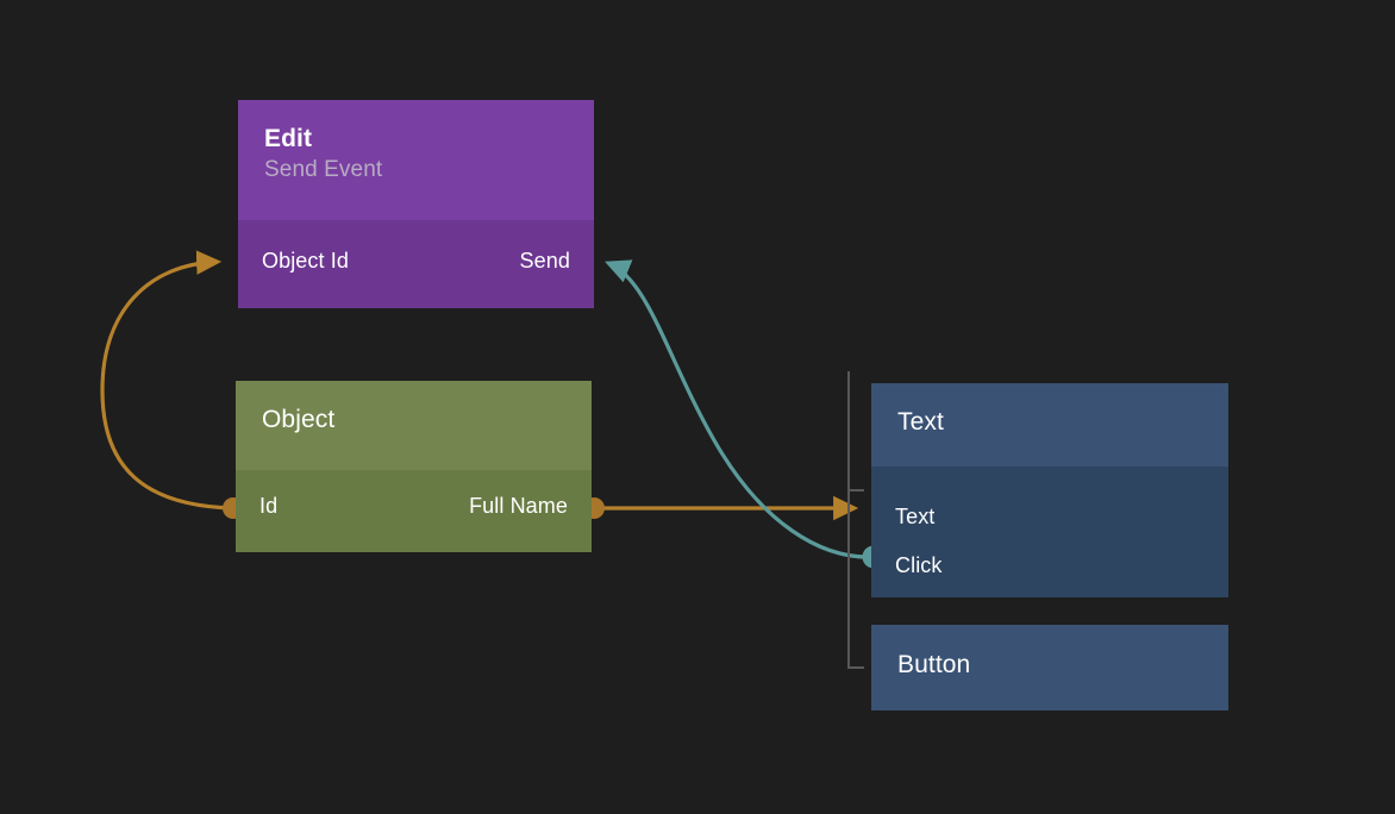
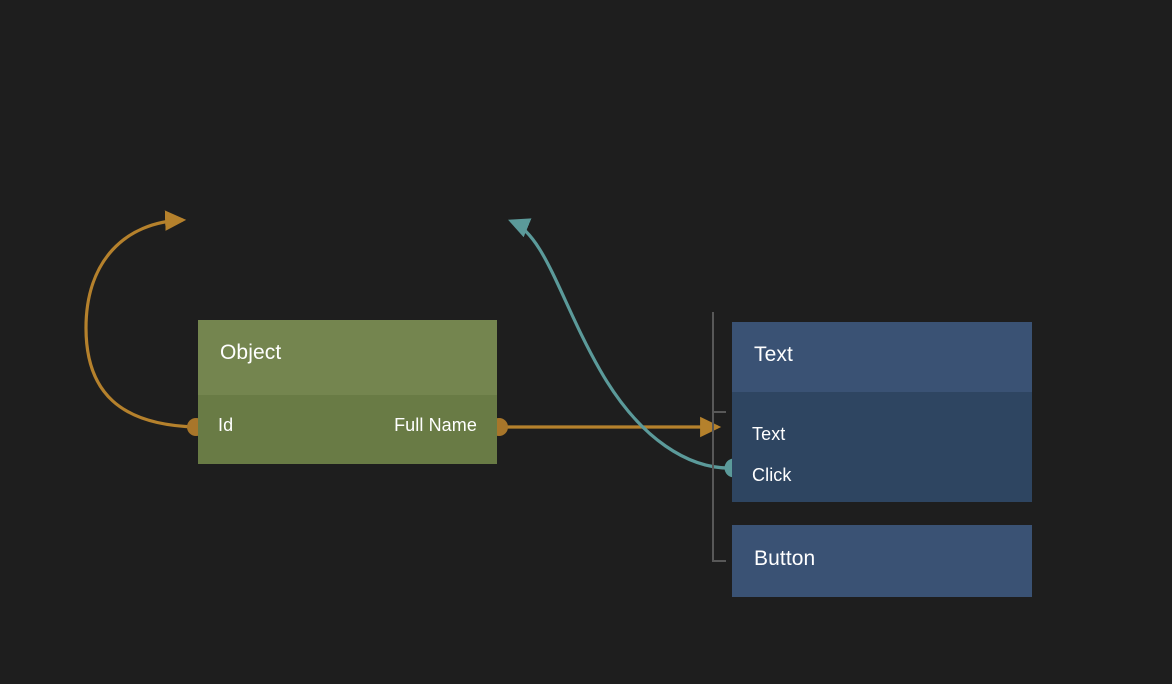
- Edit
- Send Event
- Object Id
- Send
  Object
  Id
  Full Name
  Text
  Text
  Click
  Button
